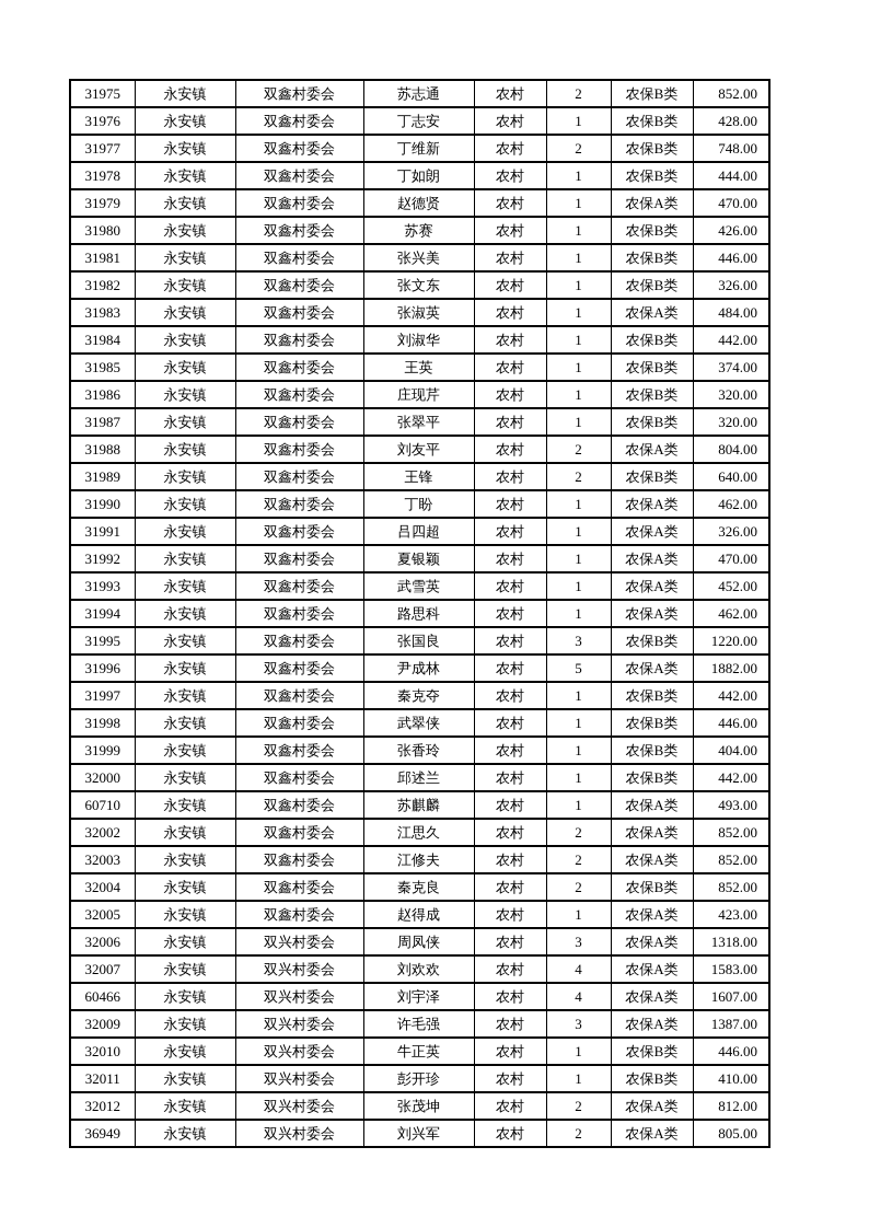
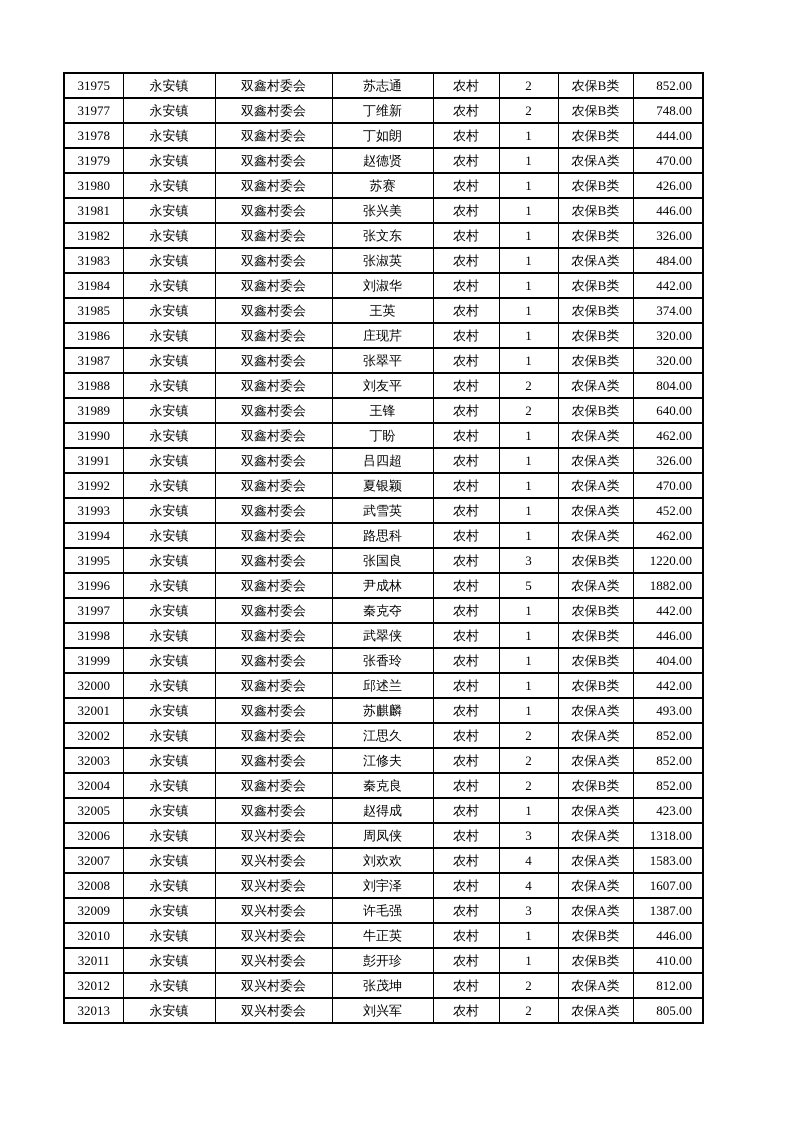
  31975	永安镇	双鑫村委会	苏志通	农村	2	农保B类	852.00
- 31976	永安镇	双鑫村委会	丁志安	农村	1	农保B类	428.00
  31977	永安镇	双鑫村委会	丁维新	农村	2	农保B类	748.00
  31978	永安镇	双鑫村委会	丁如朗	农村	1	农保B类	444.00
  31979	永安镇	双鑫村委会	赵德贤	农村	1	农保A类	470.00
  31980	永安镇	双鑫村委会	苏赛	农村	1	农保B类	426.00
  31981	永安镇	双鑫村委会	张兴美	农村	1	农保B类	446.00
  31982	永安镇	双鑫村委会	张文东	农村	1	农保B类	326.00
  31983	永安镇	双鑫村委会	张淑英	农村	1	农保A类	484.00
  31984	永安镇	双鑫村委会	刘淑华	农村	1	农保B类	442.00
  31985	永安镇	双鑫村委会	王英	农村	1	农保B类	374.00
  31986	永安镇	双鑫村委会	庄现芹	农村	1	农保B类	320.00
  31987	永安镇	双鑫村委会	张翠平	农村	1	农保B类	320.00
  31988	永安镇	双鑫村委会	刘友平	农村	2	农保A类	804.00
  31989	永安镇	双鑫村委会	王锋	农村	2	农保B类	640.00
  31990	永安镇	双鑫村委会	丁盼	农村	1	农保A类	462.00
  31991	永安镇	双鑫村委会	吕四超	农村	1	农保A类	326.00
  31992	永安镇	双鑫村委会	夏银颖	农村	1	农保A类	470.00
  31993	永安镇	双鑫村委会	武雪英	农村	1	农保A类	452.00
  31994	永安镇	双鑫村委会	路思科	农村	1	农保A类	462.00
  31995	永安镇	双鑫村委会	张国良	农村	3	农保B类	1220.00
  31996	永安镇	双鑫村委会	尹成林	农村	5	农保A类	1882.00
  31997	永安镇	双鑫村委会	秦克夺	农村	1	农保B类	442.00
  31998	永安镇	双鑫村委会	武翠侠	农村	1	农保B类	446.00
  31999	永安镇	双鑫村委会	张香玲	农村	1	农保B类	404.00
  32000	永安镇	双鑫村委会	邱述兰	农村	1	农保B类	442.00
- 60710	永安镇	双鑫村委会	苏麒麟	农村	1	农保A类	493.00
+ 32001	永安镇	双鑫村委会	苏麒麟	农村	1	农保A类	493.00
  32002	永安镇	双鑫村委会	江思久	农村	2	农保A类	852.00
  32003	永安镇	双鑫村委会	江修夫	农村	2	农保A类	852.00
  32004	永安镇	双鑫村委会	秦克良	农村	2	农保B类	852.00
  32005	永安镇	双鑫村委会	赵得成	农村	1	农保A类	423.00
  32006	永安镇	双兴村委会	周凤侠	农村	3	农保A类	1318.00
  32007	永安镇	双兴村委会	刘欢欢	农村	4	农保A类	1583.00
- 60466	永安镇	双兴村委会	刘宇泽	农村	4	农保A类	1607.00
+ 32008	永安镇	双兴村委会	刘宇泽	农村	4	农保A类	1607.00
  32009	永安镇	双兴村委会	许毛强	农村	3	农保A类	1387.00
  32010	永安镇	双兴村委会	牛正英	农村	1	农保B类	446.00
  32011	永安镇	双兴村委会	彭开珍	农村	1	农保B类	410.00
  32012	永安镇	双兴村委会	张茂坤	农村	2	农保A类	812.00
- 36949	永安镇	双兴村委会	刘兴军	农村	2	农保A类	805.00
+ 32013	永安镇	双兴村委会	刘兴军	农村	2	农保A类	805.00
